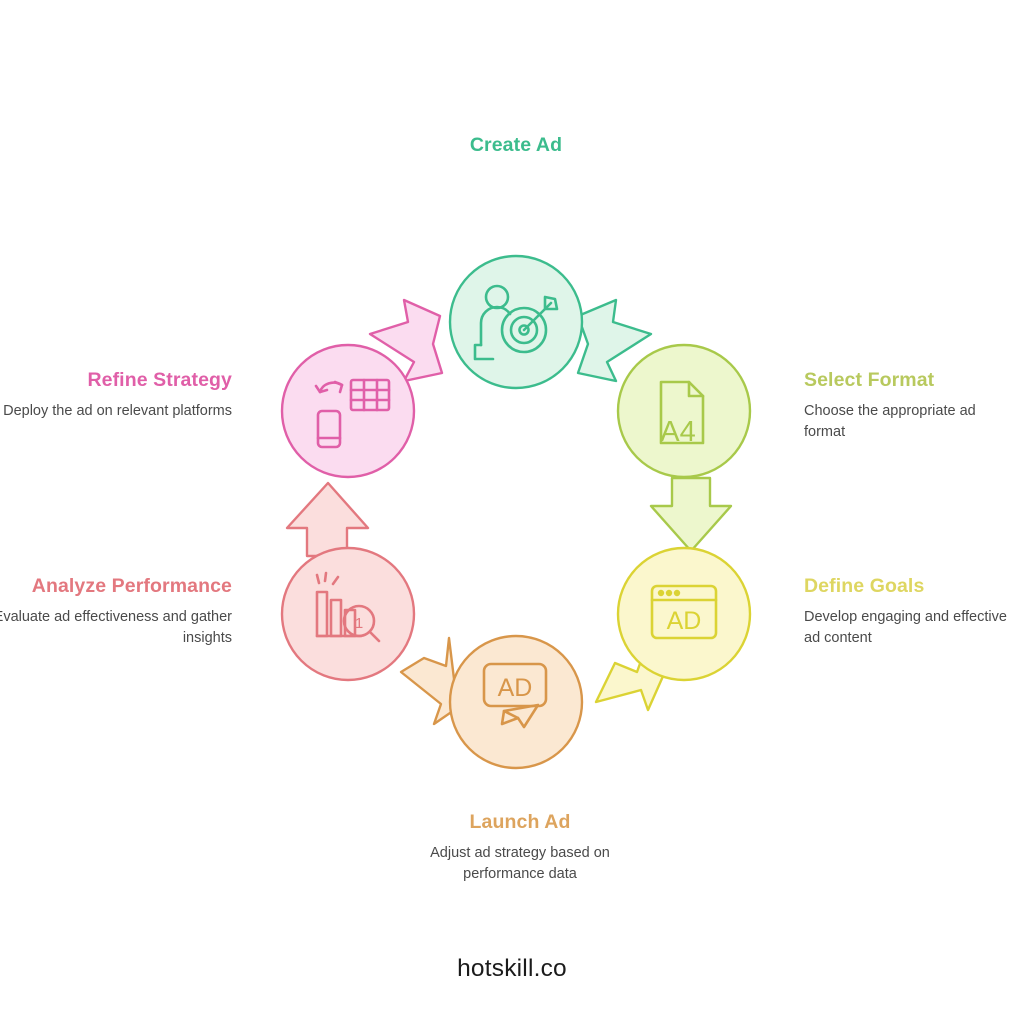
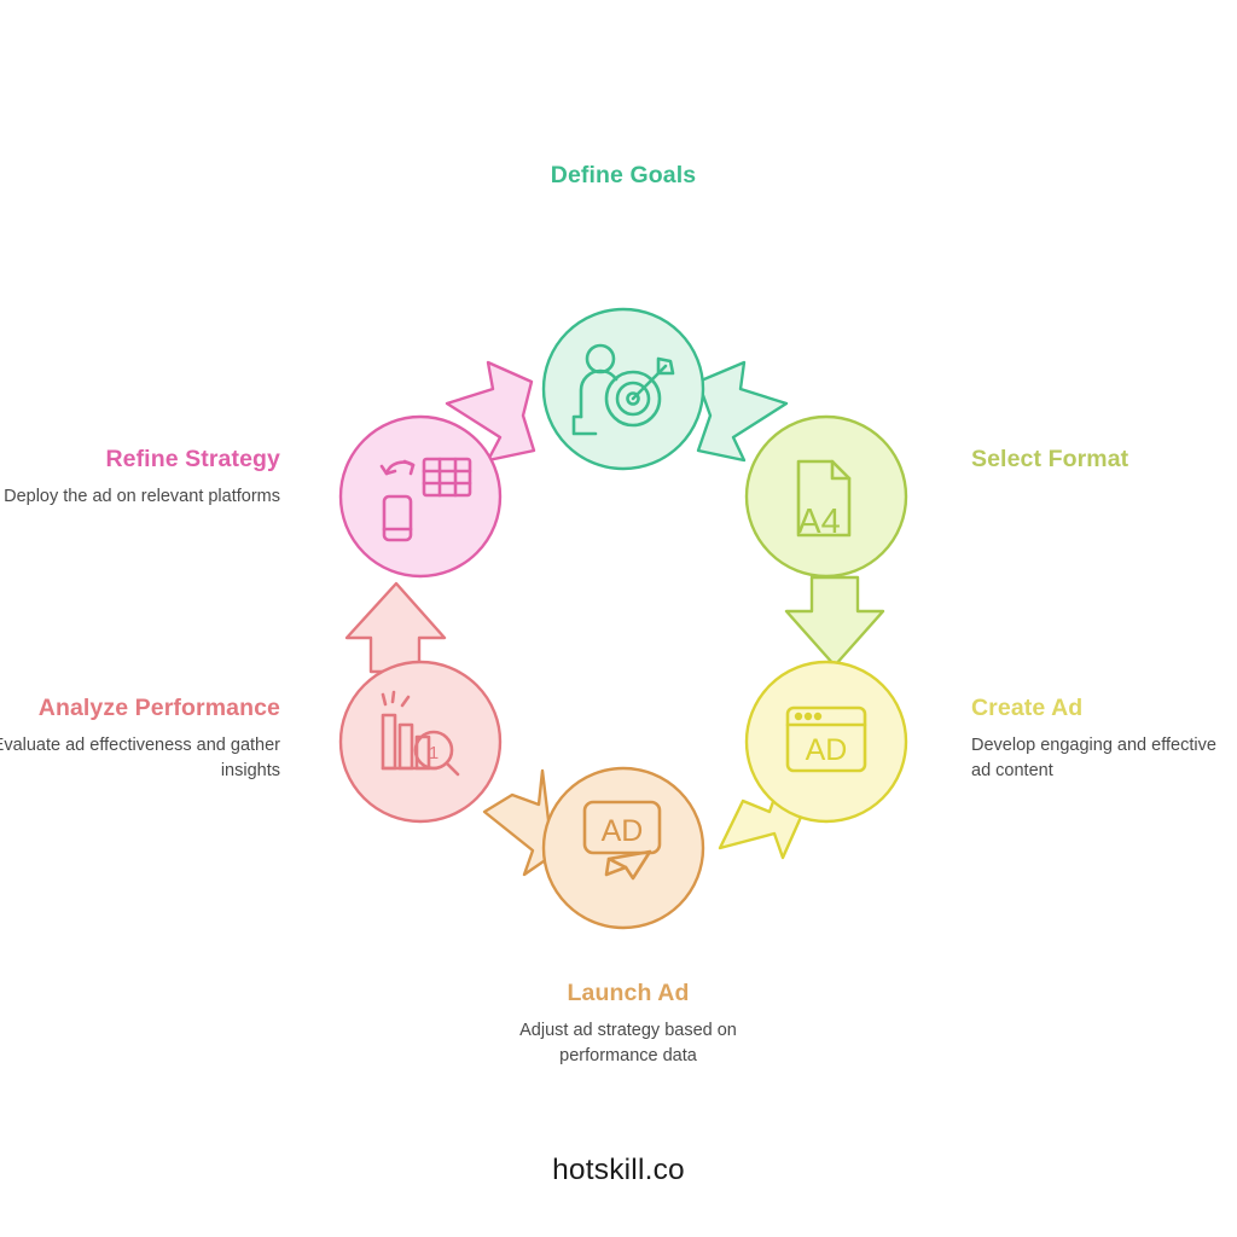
  A4
  AD
  AD
  1
- Create Ad
+ Define Goals
  Select Format
- Choose the appropriate ad format
- Define Goals
+ Create Ad
  Develop engaging and effective ad content
  Launch Ad
  Adjust ad strategy based on performance data
  Analyze Performance
  valuate ad effectiveness and gather insights
  Refine Strategy
  Deploy the ad on relevant platforms
  hotskill.co
